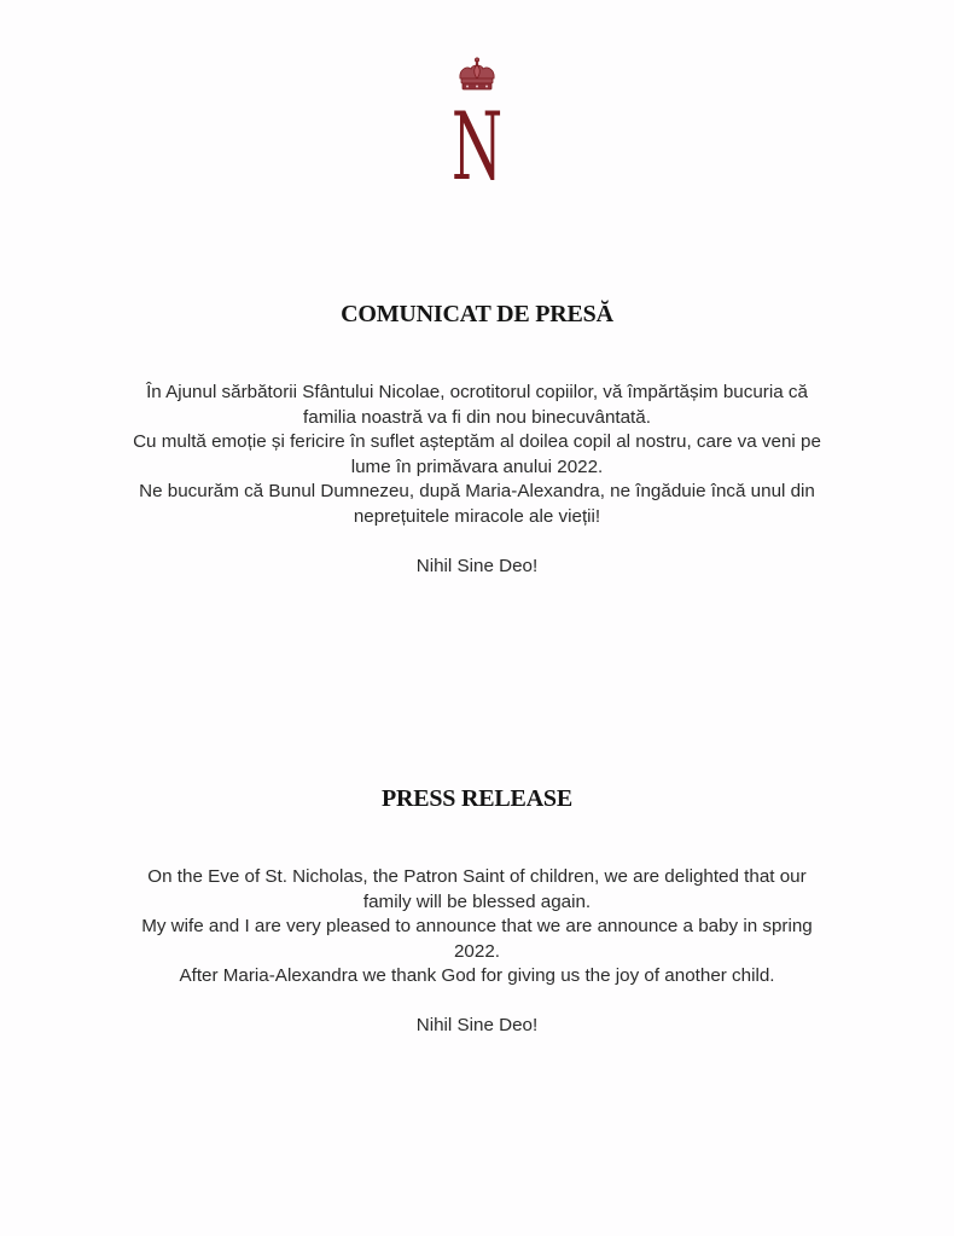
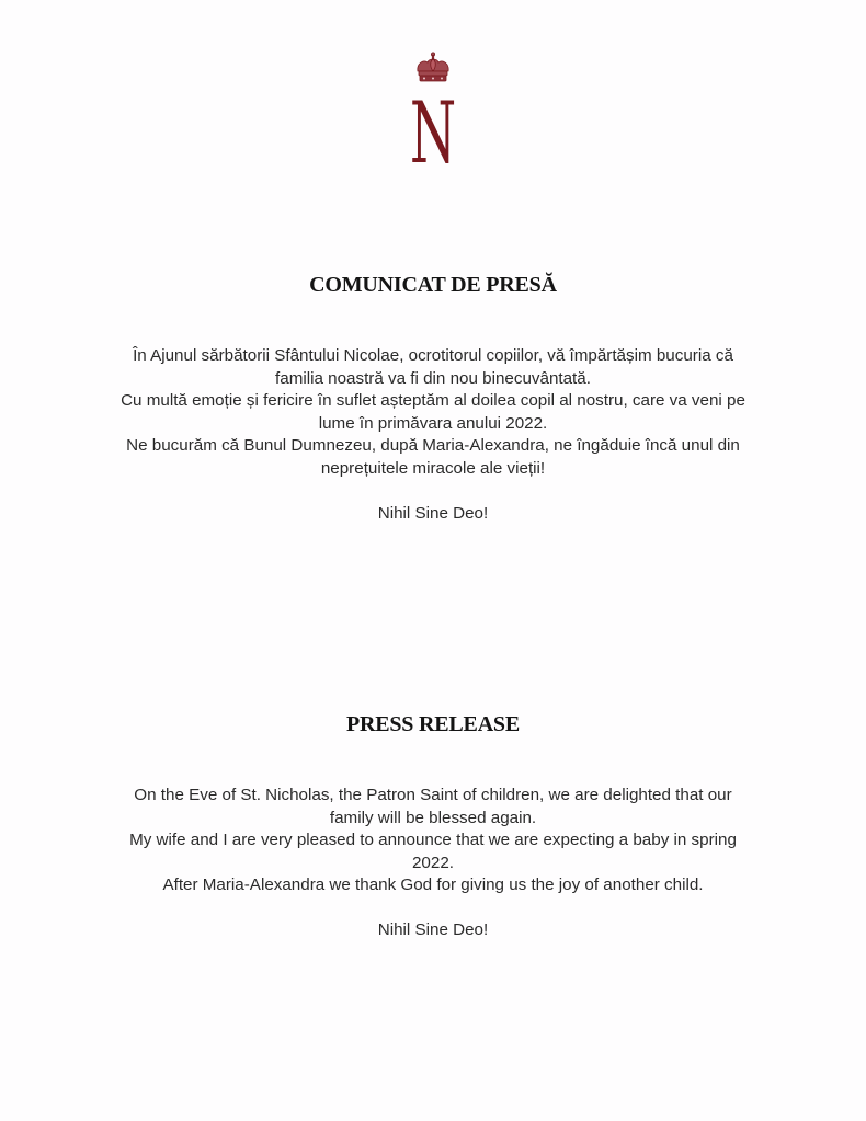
  N
  COMUNICAT DE PRESĂ
  În Ajunul sărbătorii Sfântului Nicolae, ocrotitorul copiilor, vă împărtășim bucuria că
  familia noastră va fi din nou binecuvântată.
  Cu multă emoție și fericire în suflet așteptăm al doilea copil al nostru, care va veni pe
  lume în primăvara anului 2022.
  Ne bucurăm că Bunul Dumnezeu, după Maria-Alexandra, ne îngăduie încă unul din
  neprețuitele miracole ale vieții!
  Nihil Sine Deo!
  PRESS RELEASE
  On the Eve of St. Nicholas, the Patron Saint of children, we are delighted that our
  family will be blessed again.
- My wife and I are very pleased to announce that we are announce a baby in spring
+ My wife and I are very pleased to announce that we are expecting a baby in spring
  2022.
  After Maria-Alexandra we thank God for giving us the joy of another child.
  Nihil Sine Deo!
